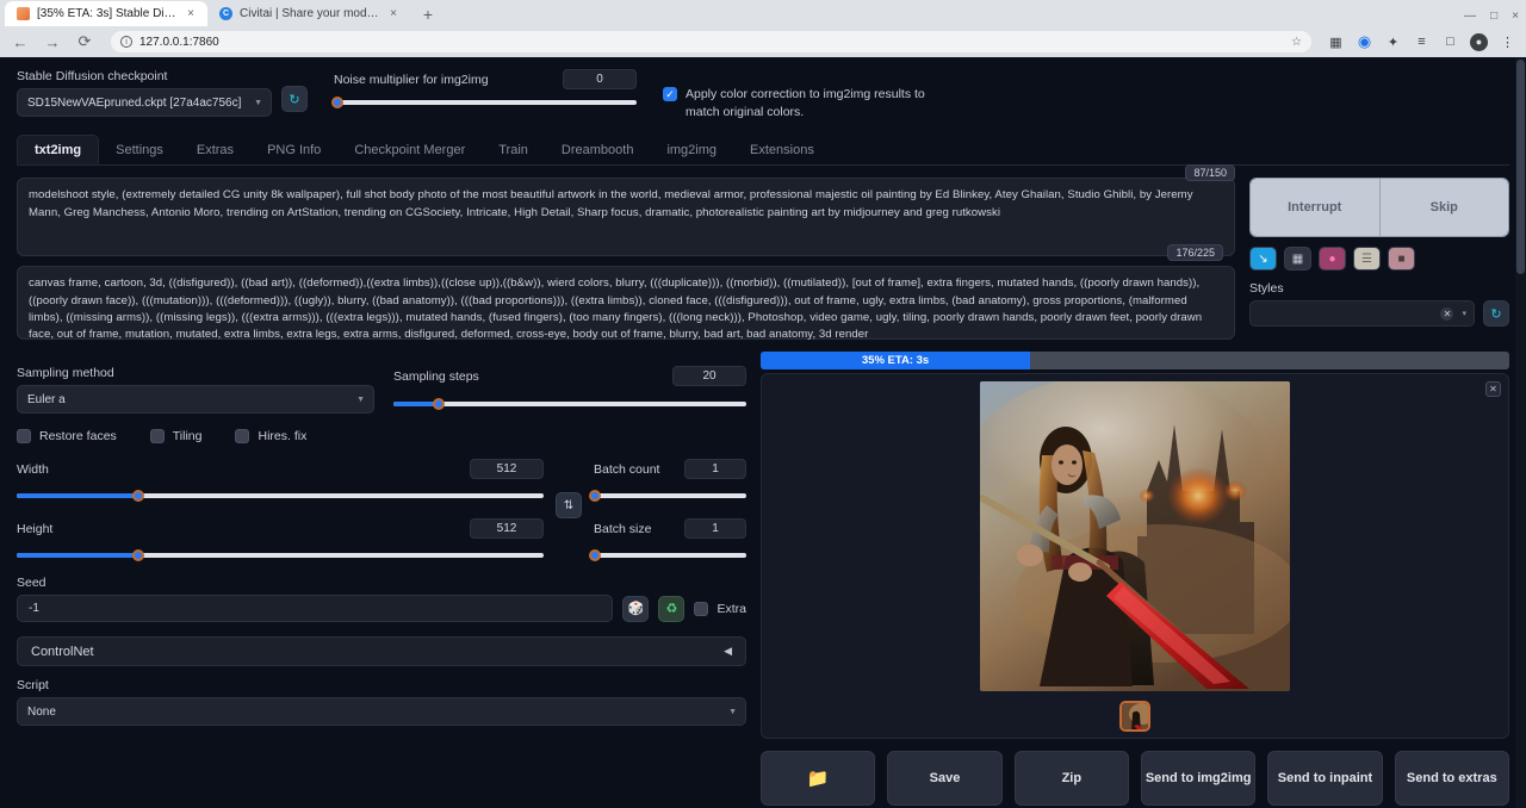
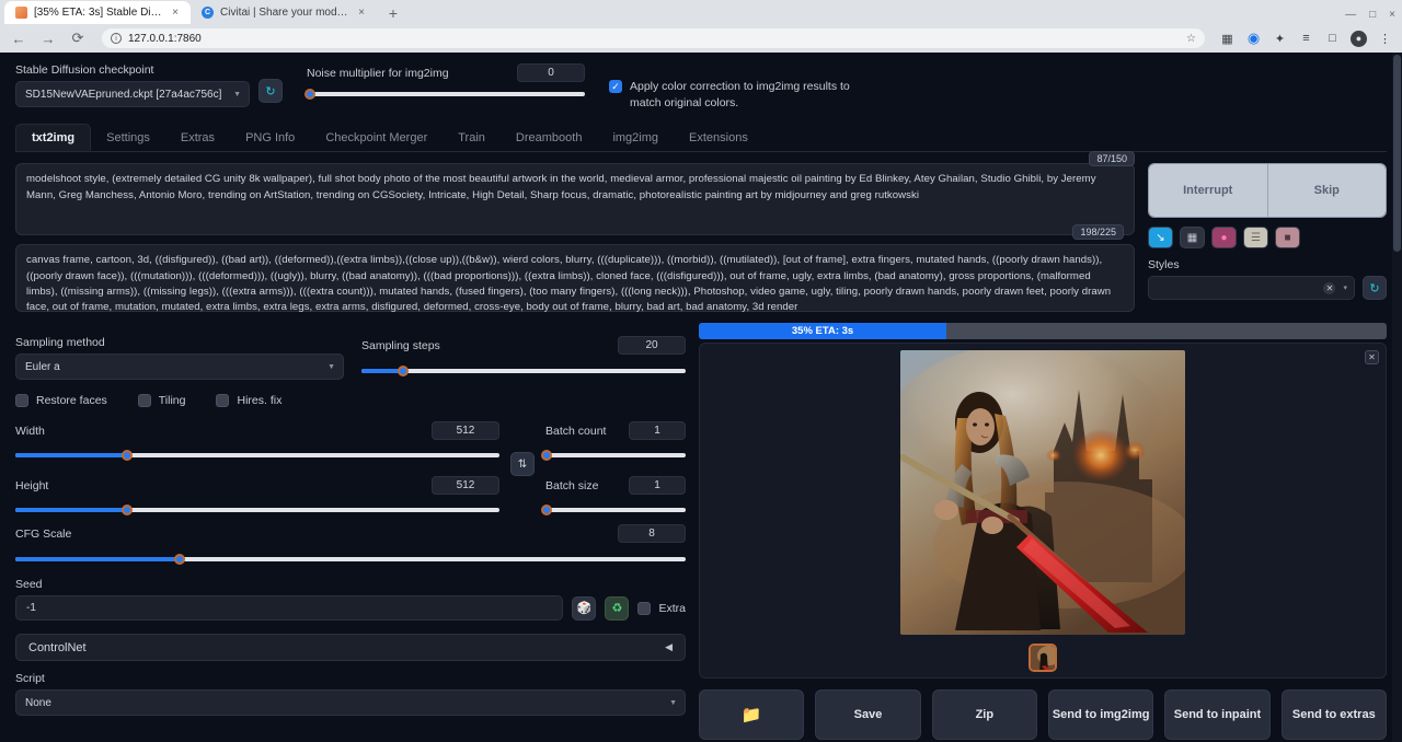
  [35% ETA: 3s] Stable Diffu
  ×
  Civitai | Share your models
  ×
  +
  —
  □
  ×
  ←
  →
  ⟳
  127.0.0.1:7860
  ☆
  ▦
  ◉
  ✦
  ≡
  □
  ●
  ⋮
  Stable Diffusion checkpoint
  SD15NewVAEpruned.ckpt [27a4ac756c]
  ↻
  Noise multiplier for img2img
  0
  ✓
  Apply color correction to img2img results to match original colors.
  txt2img
  Settings
  Extras
  PNG Info
  Checkpoint Merger
  Train
  Dreambooth
  img2img
  Extensions
  87/150
  modelshoot style, (extremely detailed CG unity 8k wallpaper), full shot body photo of the most beautiful artwork in the world, medieval armor, professional majestic oil painting by Ed Blinkey, Atey Ghailan, Studio Ghibli, by Jeremy Mann, Greg Manchess, Antonio Moro, trending on ArtStation, trending on CGSociety, Intricate, High Detail, Sharp focus, dramatic, photorealistic painting art by midjourney and greg rutkowski
- 176/225
+ 198/225
- canvas frame, cartoon, 3d, ((disfigured)), ((bad art)), ((deformed)),((extra limbs)),((close up)),((b&w)), wierd colors, blurry, (((duplicate))), ((morbid)), ((mutilated)), [out of frame], extra fingers, mutated hands, ((poorly drawn hands)), ((poorly drawn face)), (((mutation))), (((deformed))), ((ugly)), blurry, ((bad anatomy)), (((bad proportions))), ((extra limbs)), cloned face, (((disfigured))), out of frame, ugly, extra limbs, (bad anatomy), gross proportions, (malformed limbs), ((missing arms)), ((missing legs)), (((extra arms))), (((extra legs))), mutated hands, (fused fingers), (too many fingers), (((long neck))), Photoshop, video game, ugly, tiling, poorly drawn hands, poorly drawn feet, poorly drawn face, out of frame, mutation, mutated, extra limbs, extra legs, extra arms, disfigured, deformed, cross-eye, body out of frame, blurry, bad art, bad anatomy, 3d render
+ canvas frame, cartoon, 3d, ((disfigured)), ((bad art)), ((deformed)),((extra limbs)),((close up)),((b&w)), wierd colors, blurry, (((duplicate))), ((morbid)), ((mutilated)), [out of frame], extra fingers, mutated hands, ((poorly drawn hands)), ((poorly drawn face)), (((mutation))), (((deformed))), ((ugly)), blurry, ((bad anatomy)), (((bad proportions))), ((extra limbs)), cloned face, (((disfigured))), out of frame, ugly, extra limbs, (bad anatomy), gross proportions, (malformed limbs), ((missing arms)), ((missing legs)), (((extra arms))), (((extra count))), mutated hands, (fused fingers), (too many fingers), (((long neck))), Photoshop, video game, ugly, tiling, poorly drawn hands, poorly drawn feet, poorly drawn face, out of frame, mutation, mutated, extra limbs, extra legs, extra arms, disfigured, deformed, cross-eye, body out of frame, blurry, bad art, bad anatomy, 3d render
  Interrupt
  Skip
  ↘
  ▦
  ●
  ☰
  ■
  Styles
  ✕
  ↻
  Sampling method
  Euler a
  Sampling steps
  20
  Restore faces
  Tiling
  Hires. fix
  Width
  512
  Height
  512
  ⇅
  Batch count
  1
  Batch size
  1
+ CFG Scale
+ 8
  Seed
  -1
  🎲
  ♻
  Extra
  ControlNet
  ◀
  Script
  None
  35% ETA: 3s
  ✕
  📁
  Save
  Zip
  Send to img2img
  Send to inpaint
  Send to extras
